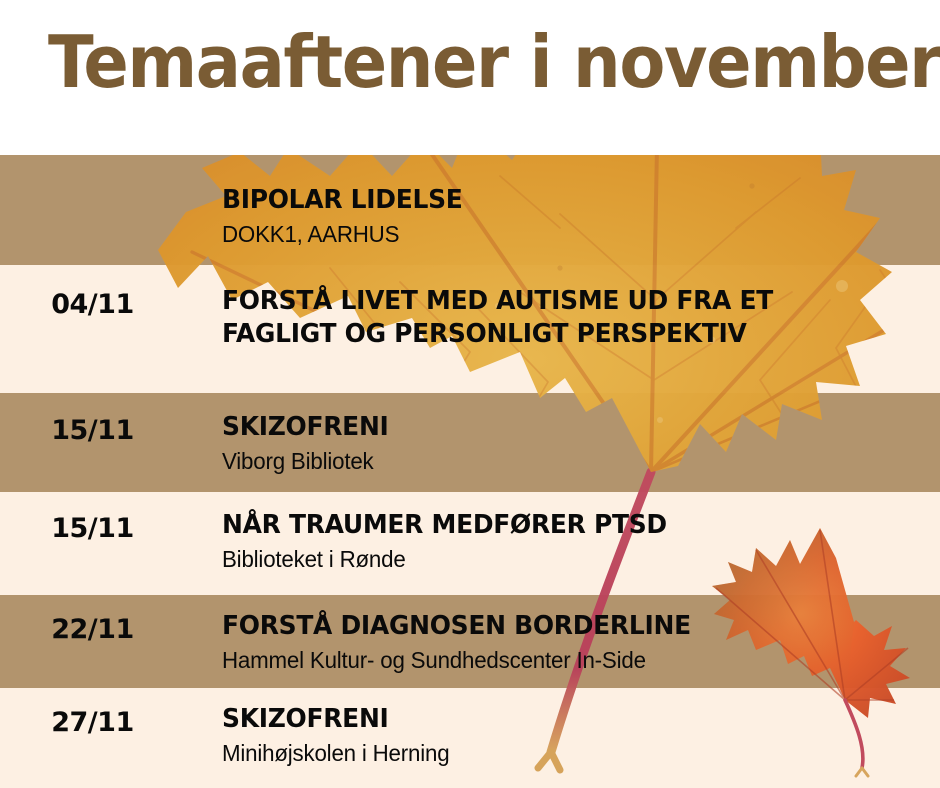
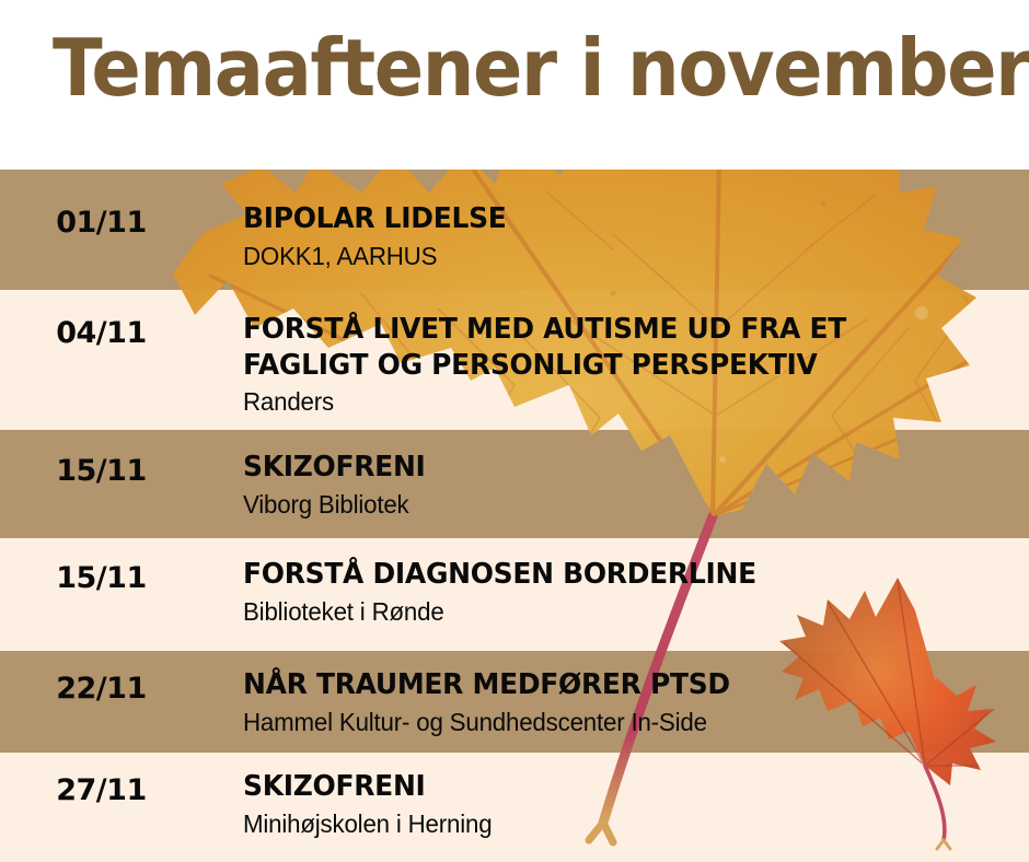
  Temaaftener i november
+ 01/11
  BIPOLAR LIDELSE
  DOKK1, AARHUS
  04/11
  FORSTÅ LIVET MED AUTISME UD FRA ET
  FAGLIGT OG PERSONLIGT PERSPEKTIV
+ Randers
  15/11
  SKIZOFRENI
  Viborg Bibliotek
  15/11
- NÅR TRAUMER MEDFØRER PTSD
+ FORSTÅ DIAGNOSEN BORDERLINE
  Biblioteket i Rønde
  22/11
- FORSTÅ DIAGNOSEN BORDERLINE
+ NÅR TRAUMER MEDFØRER PTSD
  Hammel Kultur- og Sundhedscenter In-Side
  27/11
  SKIZOFRENI
  Minihøjskolen i Herning
